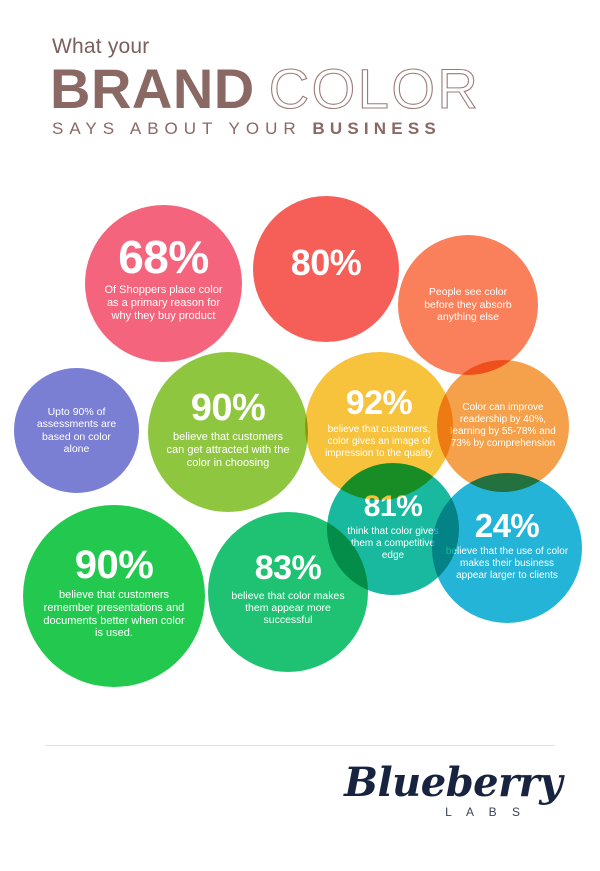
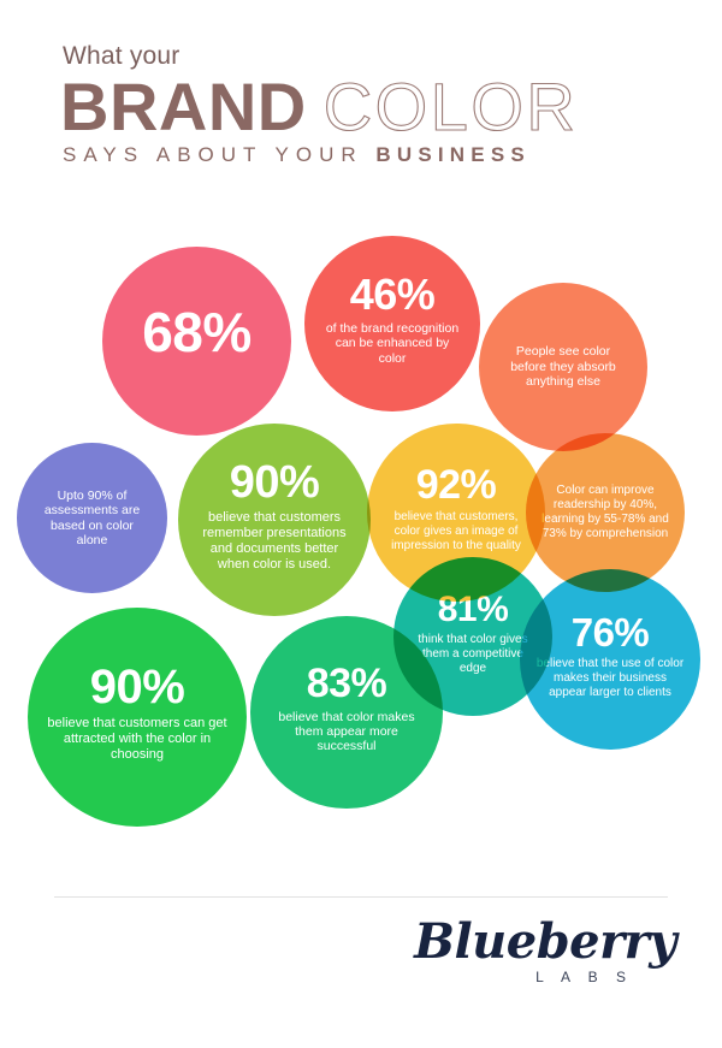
  What your
  BRAND COLOR
  SAYS ABOUT YOUR BUSINESS
  68%
- Of Shoppers place color as a primary reason for why they buy product
- 80%
+ 46%
+ of the brand recognition can be enhanced by color
  People see color before they absorb anything else
  Upto 90% of assessments are based on color alone
  90%
- believe that customers can get attracted with the color in choosing
+ believe that customers remember presentations and documents better when color is used.
  92%
  believe that customers, color gives an image of impression to the quality
  Color can improve readership by 40%, learning by 55-78% and 73% by comprehension
  90%
- believe that customers remember presentations and documents better when color is used.
+ believe that customers can get attracted with the color in choosing
  83%
  believe that color makes them appear more successful
  81%
  think that color give them a competitiv edge
- 24%
+ 76%
  believe that the use of color makes their business appear larger to clients
  Blueberry
  L A B S
